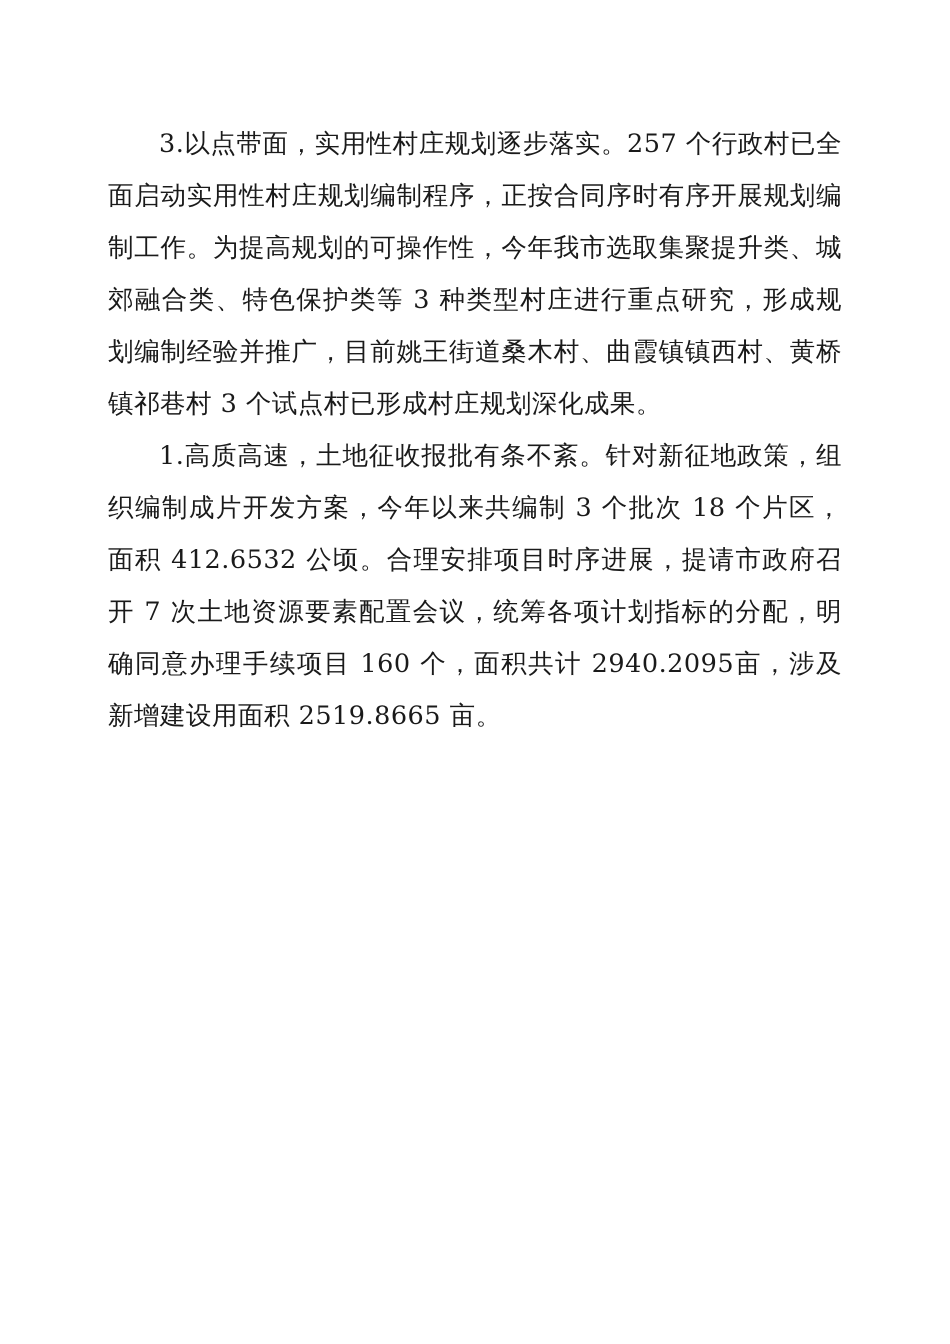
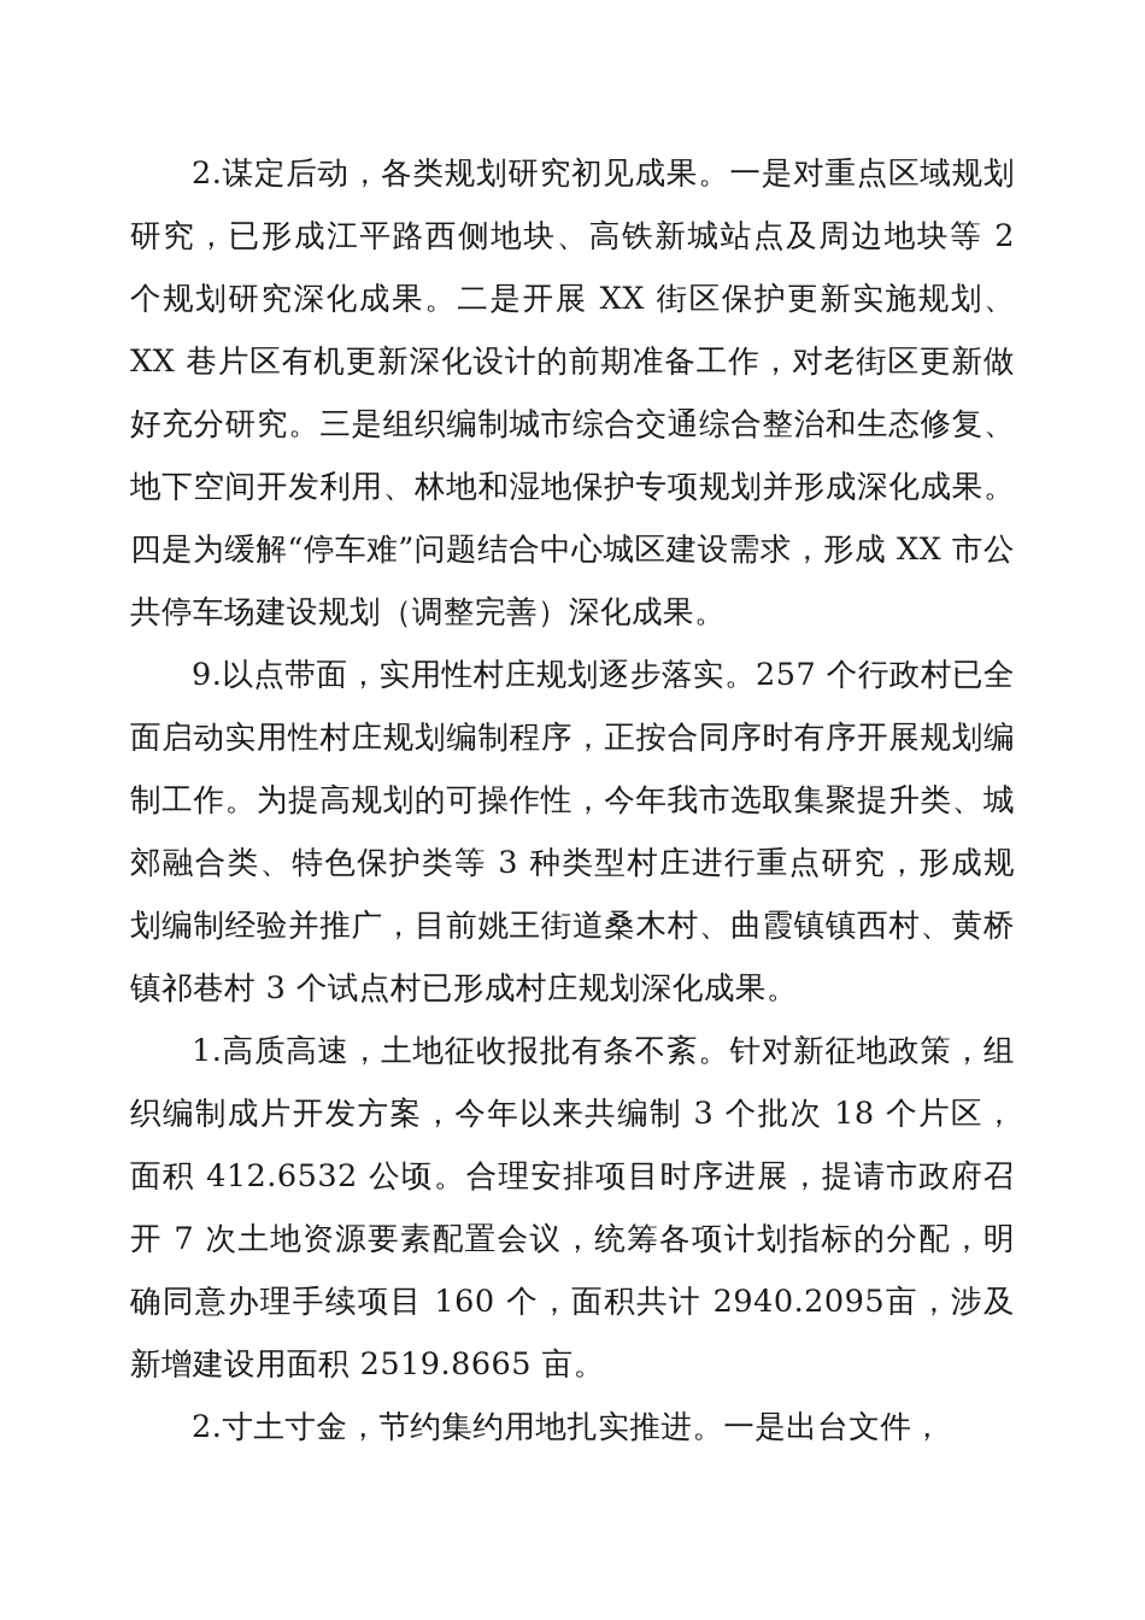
+ 2.谋定后动，各类规划研究初见成果。一是对重点区域规划研究，已形成江平路西侧地块、高铁新城站点及周边地块等 2 个规划研究深化成果。二是开展 XX 街区保护更新实施规划、XX 巷片区有机更新深化设计的前期准备工作，对老街区更新做好充分研究。三是组织编制城市综合交通综合整治和生态修复、地下空间开发利用、林地和湿地保护专项规划并形成深化成果。四是为缓解“停车难”问题结合中心城区建设需求，形成 XX 市公共停车场建设规划（调整完善）深化成果。
- 3.以点带面，实用性村庄规划逐步落实。257 个行政村已全面启动实用性村庄规划编制程序，正按合同序时有序开展规划编制工作。为提高规划的可操作性，今年我市选取集聚提升类、城郊融合类、特色保护类等 3 种类型村庄进行重点研究，形成规划编制经验并推广，目前姚王街道桑木村、曲霞镇镇西村、黄桥镇祁巷村 3 个试点村已形成村庄规划深化成果。
+ 9.以点带面，实用性村庄规划逐步落实。257 个行政村已全面启动实用性村庄规划编制程序，正按合同序时有序开展规划编制工作。为提高规划的可操作性，今年我市选取集聚提升类、城郊融合类、特色保护类等 3 种类型村庄进行重点研究，形成规划编制经验并推广，目前姚王街道桑木村、曲霞镇镇西村、黄桥镇祁巷村 3 个试点村已形成村庄规划深化成果。
  1.高质高速，土地征收报批有条不紊。针对新征地政策，组织编制成片开发方案，今年以来共编制 3 个批次 18 个片区，面积 412.6532 公顷。合理安排项目时序进展，提请市政府召开 7 次土地资源要素配置会议，统筹各项计划指标的分配，明确同意办理手续项目 160 个，面积共计 2940.2095亩，涉及新增建设用面积 2519.8665 亩。
+ 2.寸土寸金，节约集约用地扎实推进。一是出台文件，
